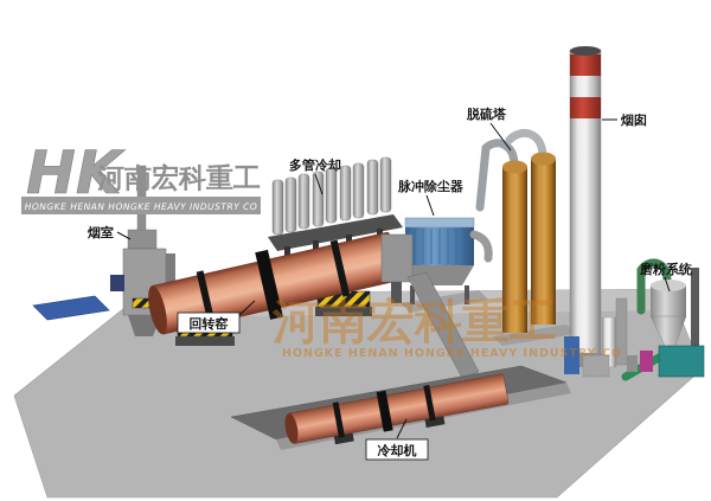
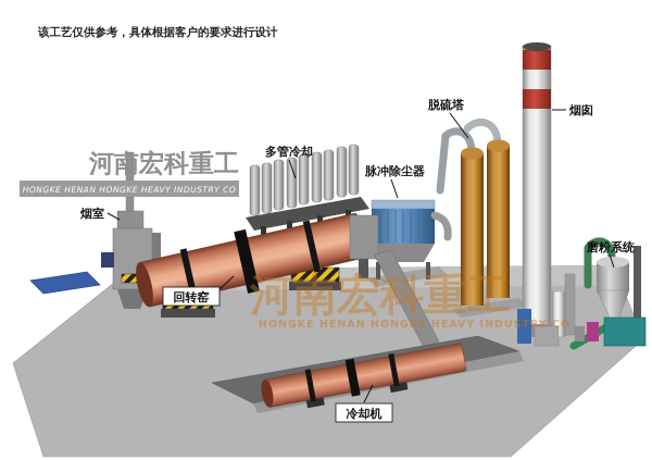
  河南宏科重工
  HONGKE HENAN HONGKE HEAVY INDUSTRY CO
- HK
  河南宏科重工
  HONGKE HENAN HONGKE HEAVY INDUSTRY CO
+ 该工艺仅供参考，具体根据客户的要求进行设计
  烟室
  多管冷却
  脉冲除尘器
  脱硫塔
  烟囱
  磨粉系统
  回转窑
  冷却机
